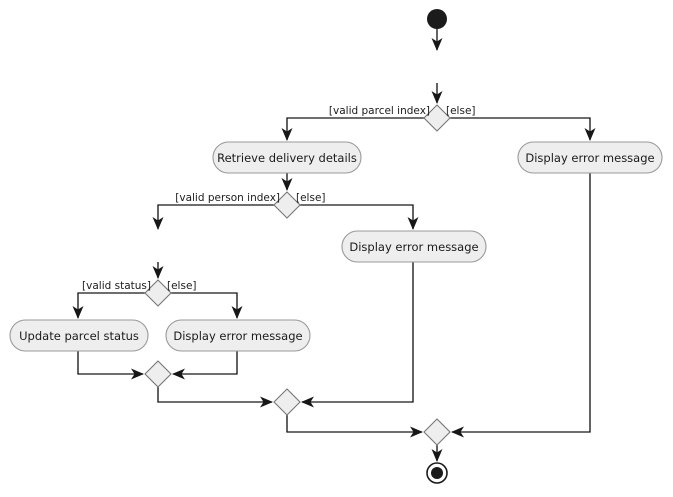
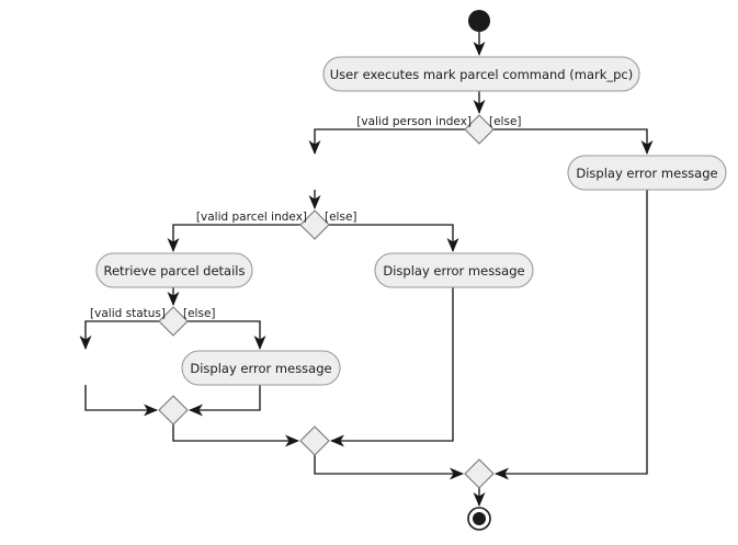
+ User executes mark parcel command (mark_pc)
- [valid parcel index]
+ [valid person index]
  [else]
- Retrieve delivery details
  Display error message
- [valid person index]
+ [valid parcel index]
  [else]
+ Retrieve parcel details
  Display error message
  [valid status]
  [else]
- Update parcel status
  Display error message
